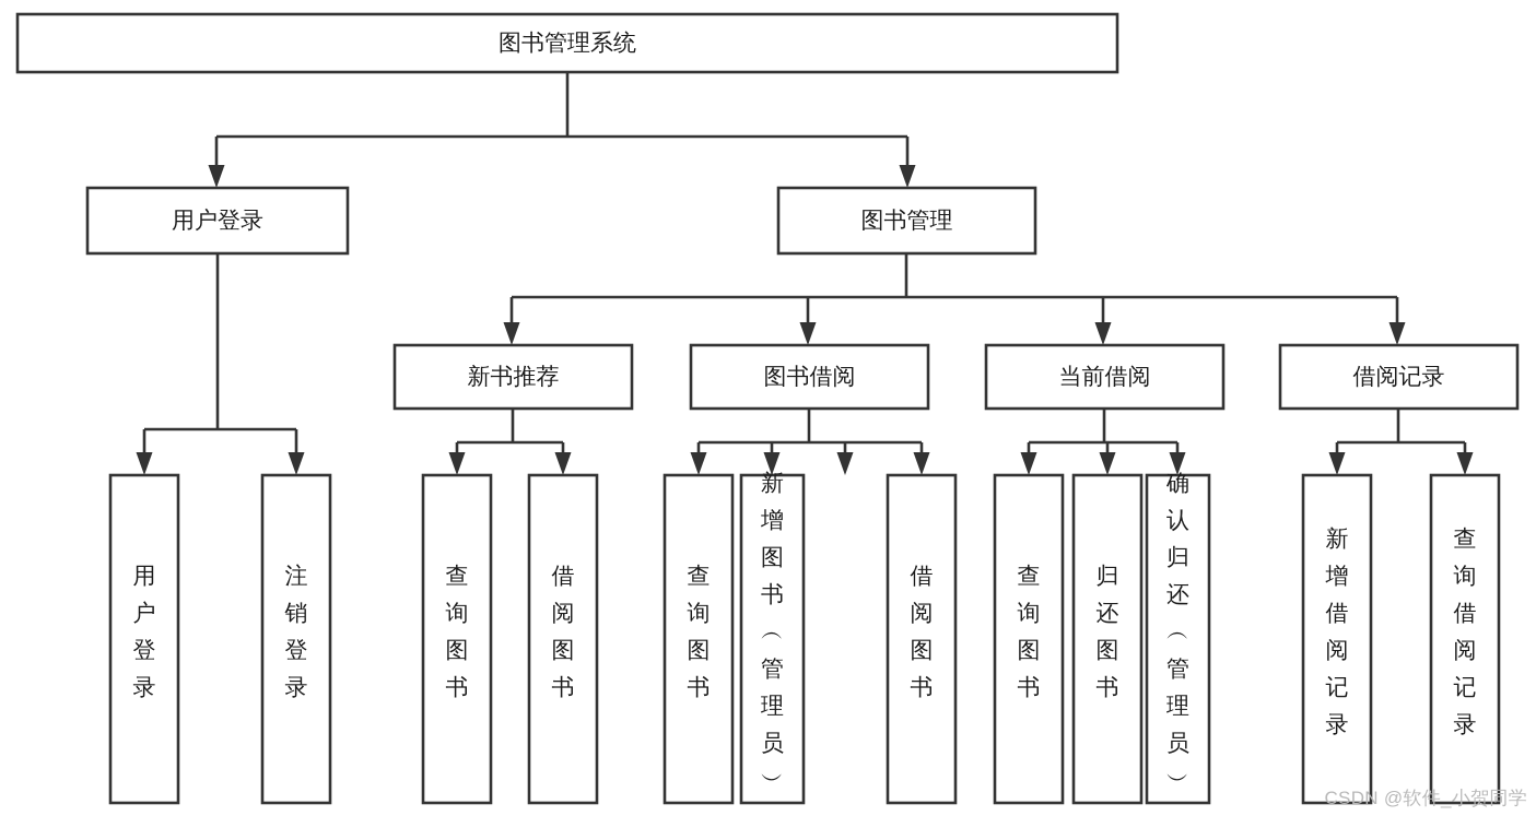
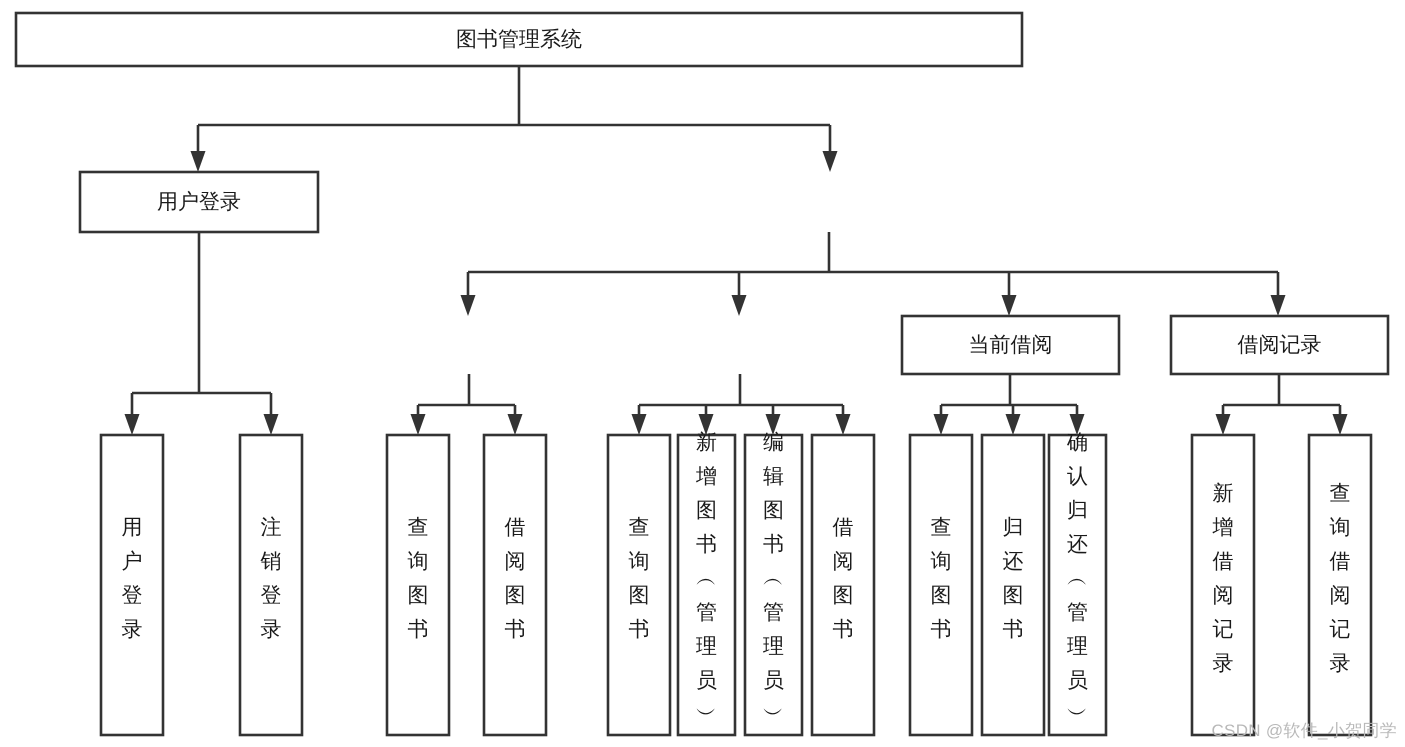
  图书管理系统
  用户登录
- 图书管理
- 新书推荐
- 图书借阅
  当前借阅
  借阅记录
  用户登录
  注销登录
  查询图书
  借阅图书
  查询图书
  新增图书 ︵ 管理员 ︶
+ 编辑图书 ︵ 管理员 ︶
  借阅图书
  查询图书
  归还图书
  确认归还 ︵ 管理员 ︶
  新增借阅记录
  查询借阅记录
  CSDN @软件_小贺同学
